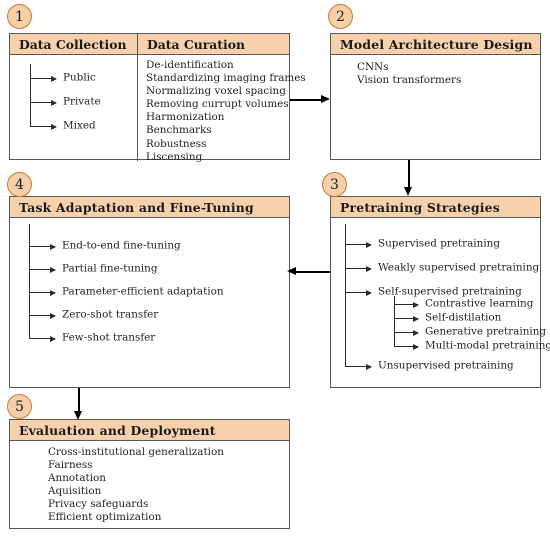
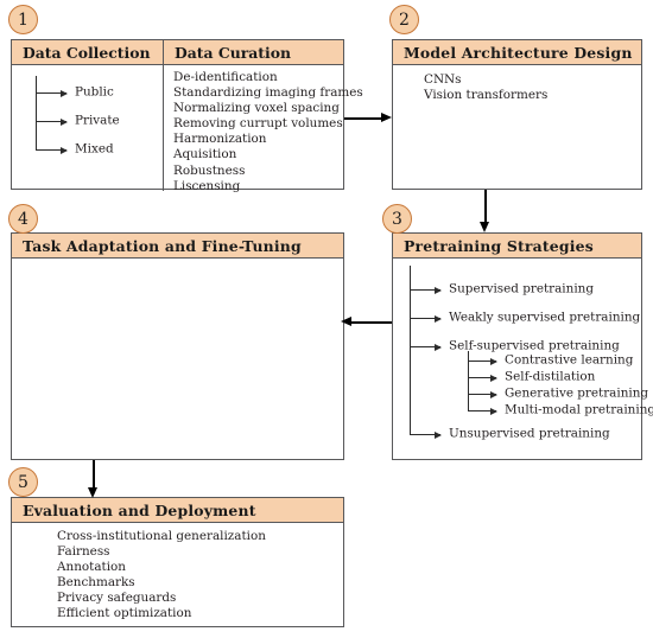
  1
  Data Collection
  Data Curation
  Public
  Private
  Mixed
  De-identification
  Standardizing imaging frames
  Normalizing voxel spacing
  Removing currupt volumes
  Harmonization
- Benchmarks
+ Aquisition
  Robustness
  Liscensing
  2
  Model Architecture Design
  CNNs
  Vision transformers
  3
  Pretraining Strategies
  Supervised pretraining
  Weakly supervised pretraining
  Self-supervised pretraining
  Unsupervised pretraining
  Contrastive learning
  Self-distilation
  Generative pretraining
  Multi-modal pretraining
  4
  Task Adaptation and Fine-Tuning
- End-to-end fine-tuning
- Partial fine-tuning
- Parameter-efficient adaptation
- Zero-shot transfer
- Few-shot transfer
  5
  Evaluation and Deployment
  Cross-institutional generalization
  Fairness
  Annotation
- Aquisition
+ Benchmarks
  Privacy safeguards
  Efficient optimization
